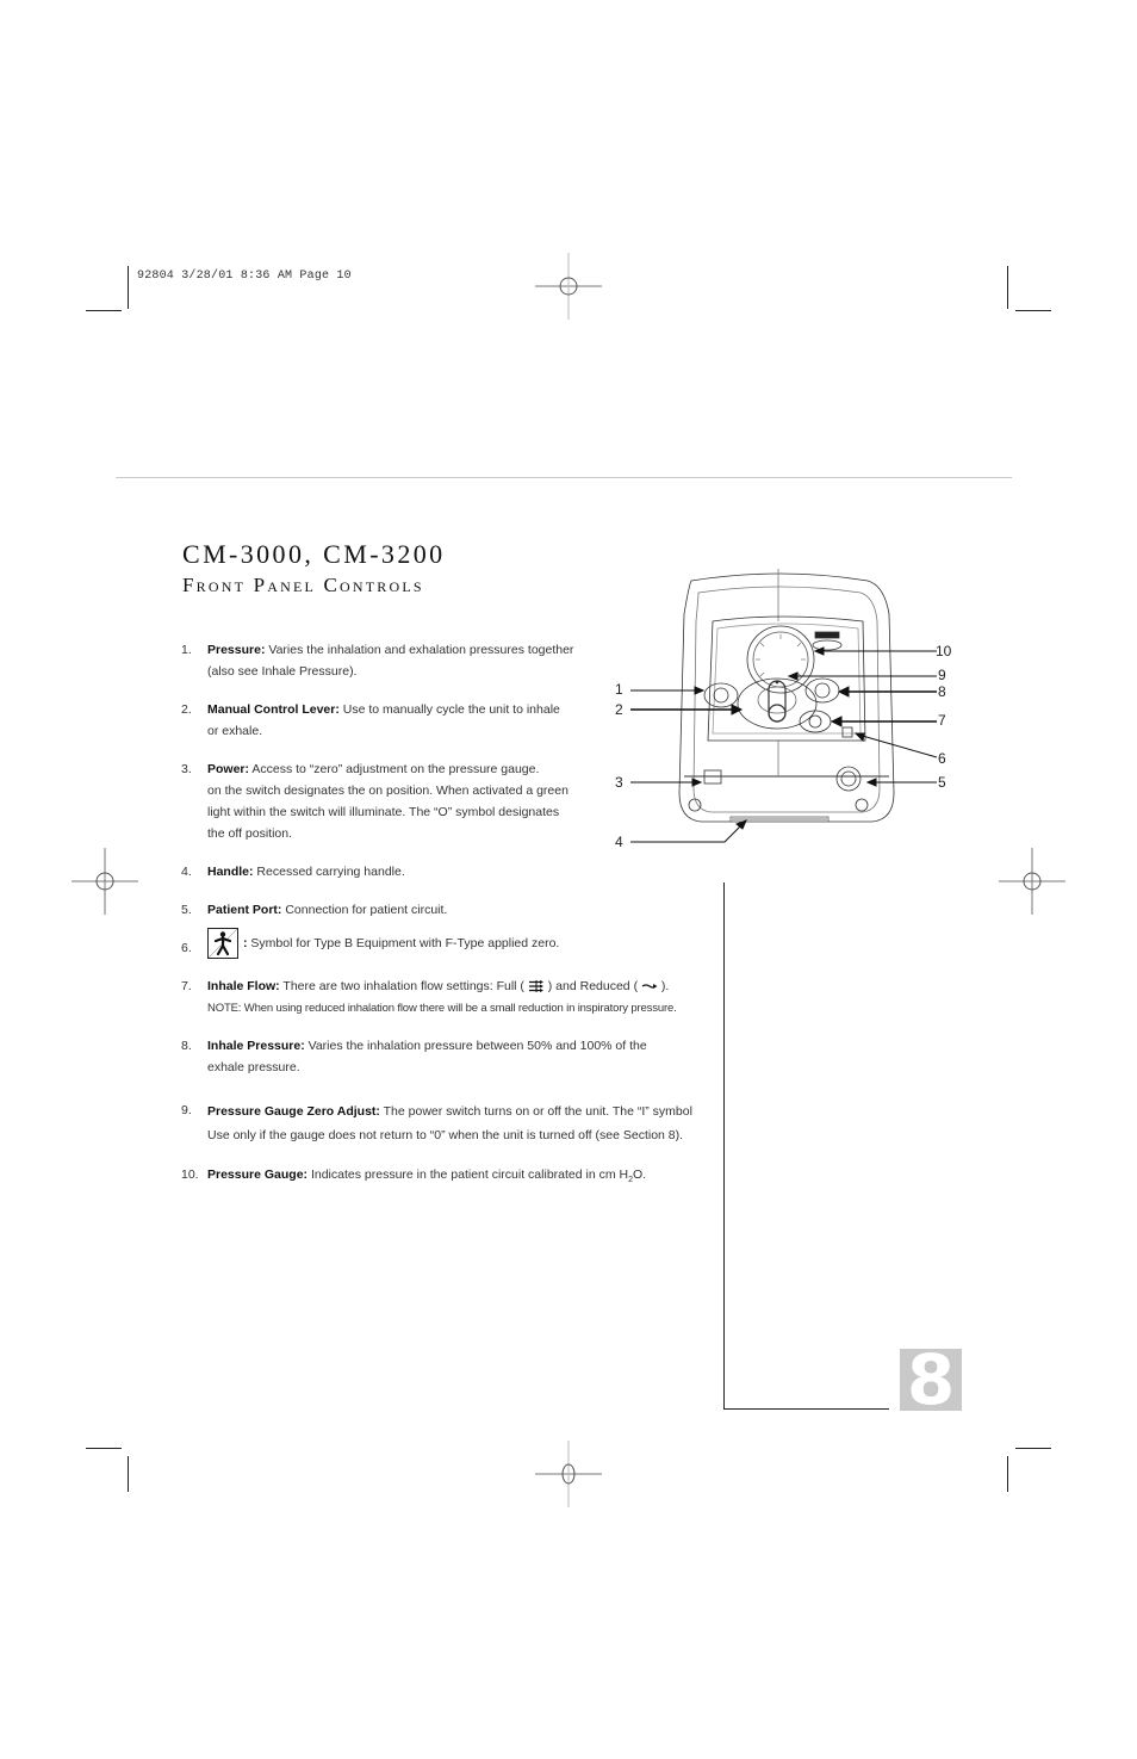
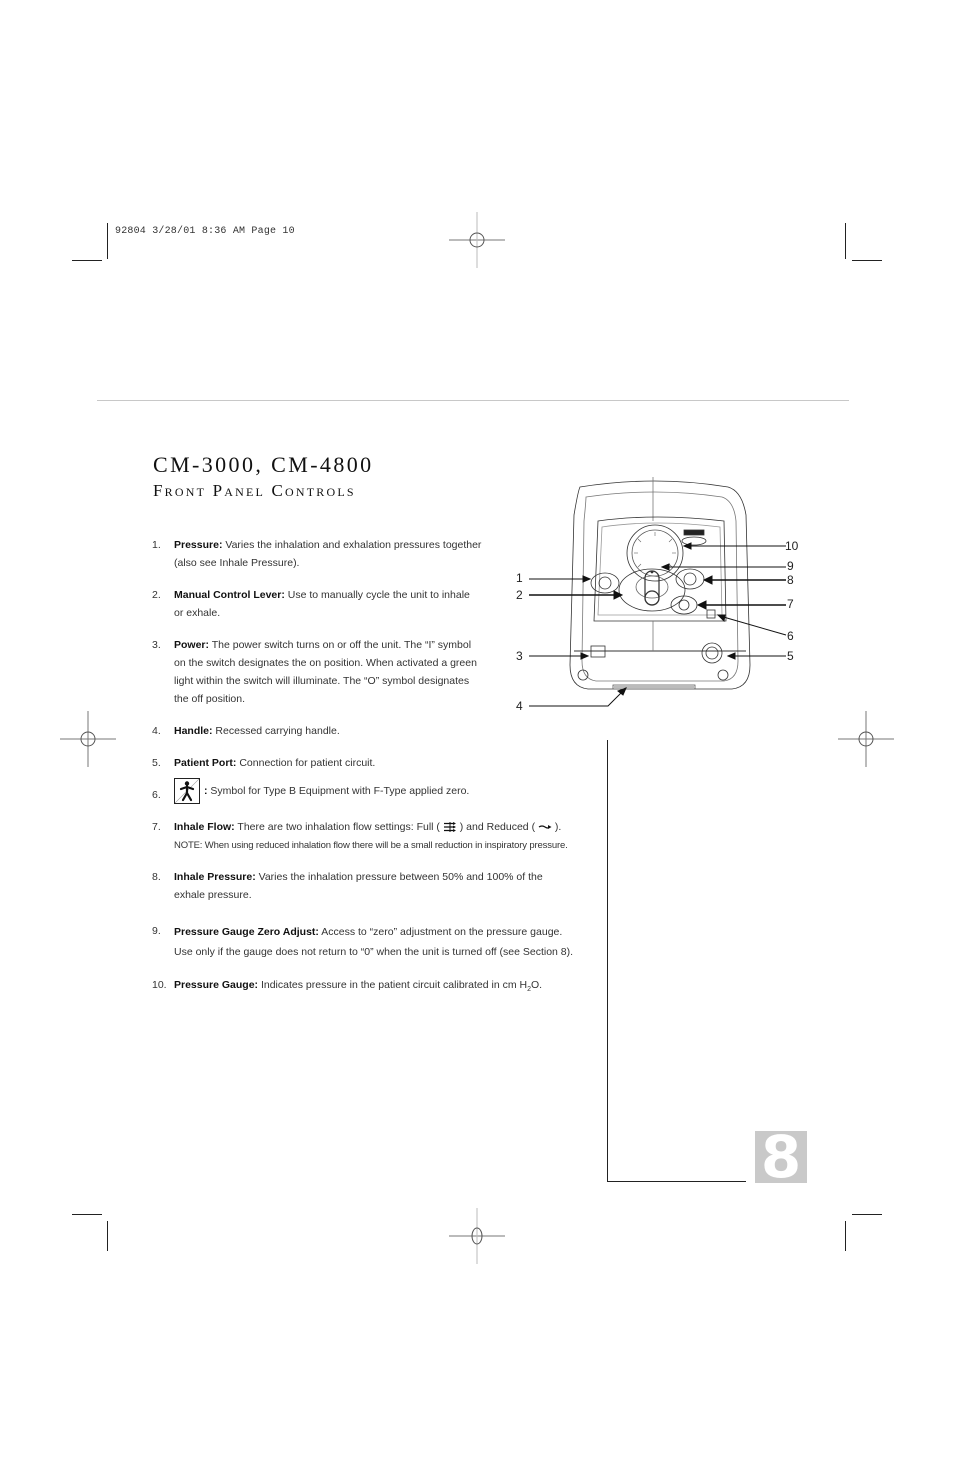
  92804 3/28/01 8:36 AM Page 10
- CM-3000, CM-3200
+ CM-3000, CM-4800
  Front Panel Controls
  1.
  Pressure: Varies the inhalation and exhalation pressures together
  (also see Inhale Pressure).
  2.
  Manual Control Lever: Use to manually cycle the unit to inhale
  or exhale.
  3.
- Power: Access to “zero” adjustment on the pressure gauge.
+ Power: The power switch turns on or off the unit. The “I” symbol
  on the switch designates the on position. When activated a green
  light within the switch will illuminate. The “O” symbol designates
  the off position.
  4.
  Handle: Recessed carrying handle.
  5.
  Patient Port: Connection for patient circuit.
  6.
  : Symbol for Type B Equipment with F-Type applied zero.
  7.
  Inhale Flow: There are two inhalation flow settings: Full ( ) and Reduced ( ).
  NOTE: When using reduced inhalation flow there will be a small reduction in inspiratory pressure.
  8.
  Inhale Pressure: Varies the inhalation pressure between 50% and 100% of the
  exhale pressure.
  9.
- Pressure Gauge Zero Adjust: The power switch turns on or off the unit. The “I” symbol
+ Pressure Gauge Zero Adjust: Access to “zero” adjustment on the pressure gauge.
  Use only if the gauge does not return to “0” when the unit is turned off (see Section 8).
  10.
  Pressure Gauge: Indicates pressure in the patient circuit calibrated in cm H O.
  1
  2
  3
  4
  5
  6
  7
  8
  9
  10
  8
